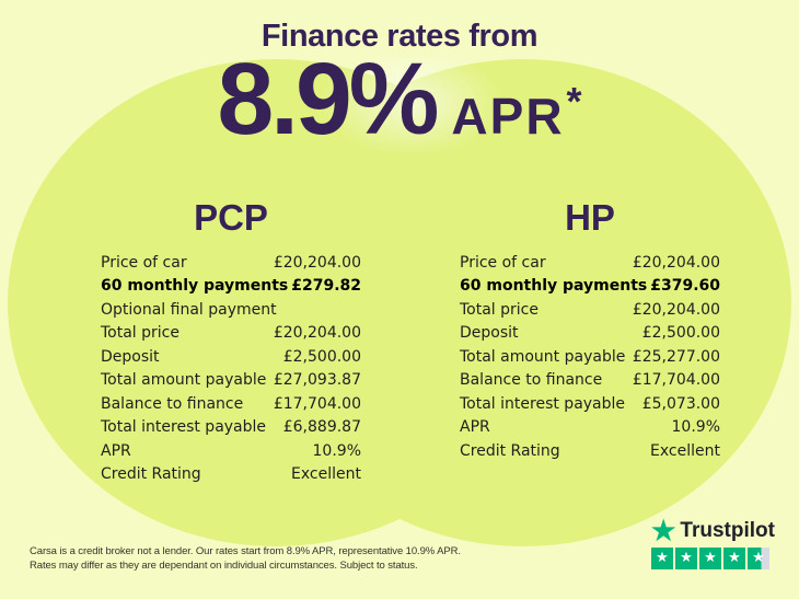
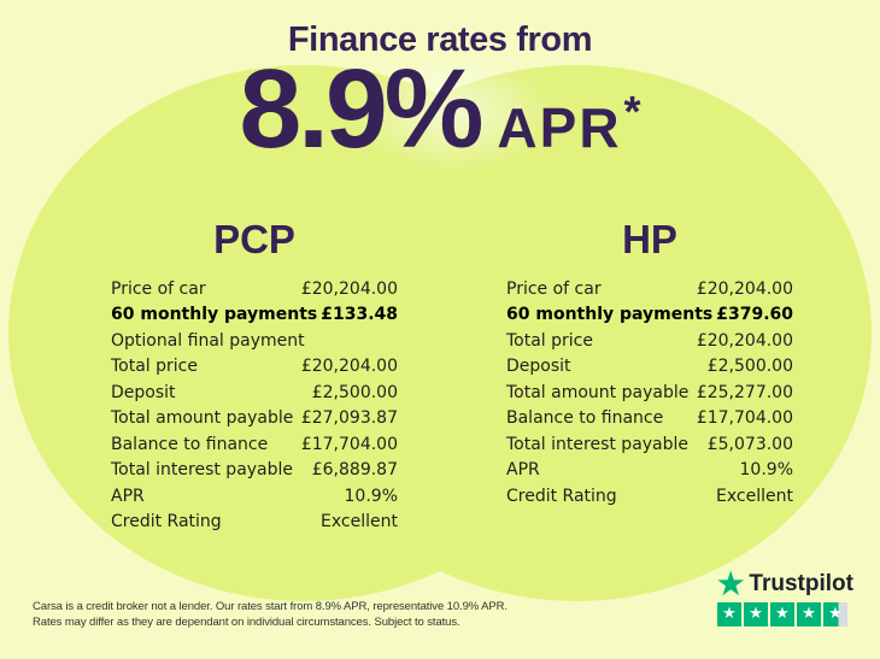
  Finance rates from
  8.9%
  APR
  *
  PCP
  Price of car
  £20,204.00
  60 monthly payments
- £279.82
+ £133.48
  Optional final payment
  Total price
  £20,204.00
  Deposit
  £2,500.00
  Total amount payable
  £27,093.87
  Balance to finance
  £17,704.00
  Total interest payable
  £6,889.87
  APR
  10.9%
  Credit Rating
  Excellent
  HP
  Price of car
  £20,204.00
  60 monthly payments
  £379.60
  Total price
  £20,204.00
  Deposit
  £2,500.00
  Total amount payable
  £25,277.00
  Balance to finance
  £17,704.00
  Total interest payable
  £5,073.00
  APR
  10.9%
  Credit Rating
  Excellent
  Carsa is a credit broker not a lender. Our rates start from 8.9% APR, representative 10.9% APR.
  Rates may differ as they are dependant on individual circumstances. Subject to status.
  ★
  Trustpilot
  ★
  ★
  ★
  ★
  ★
